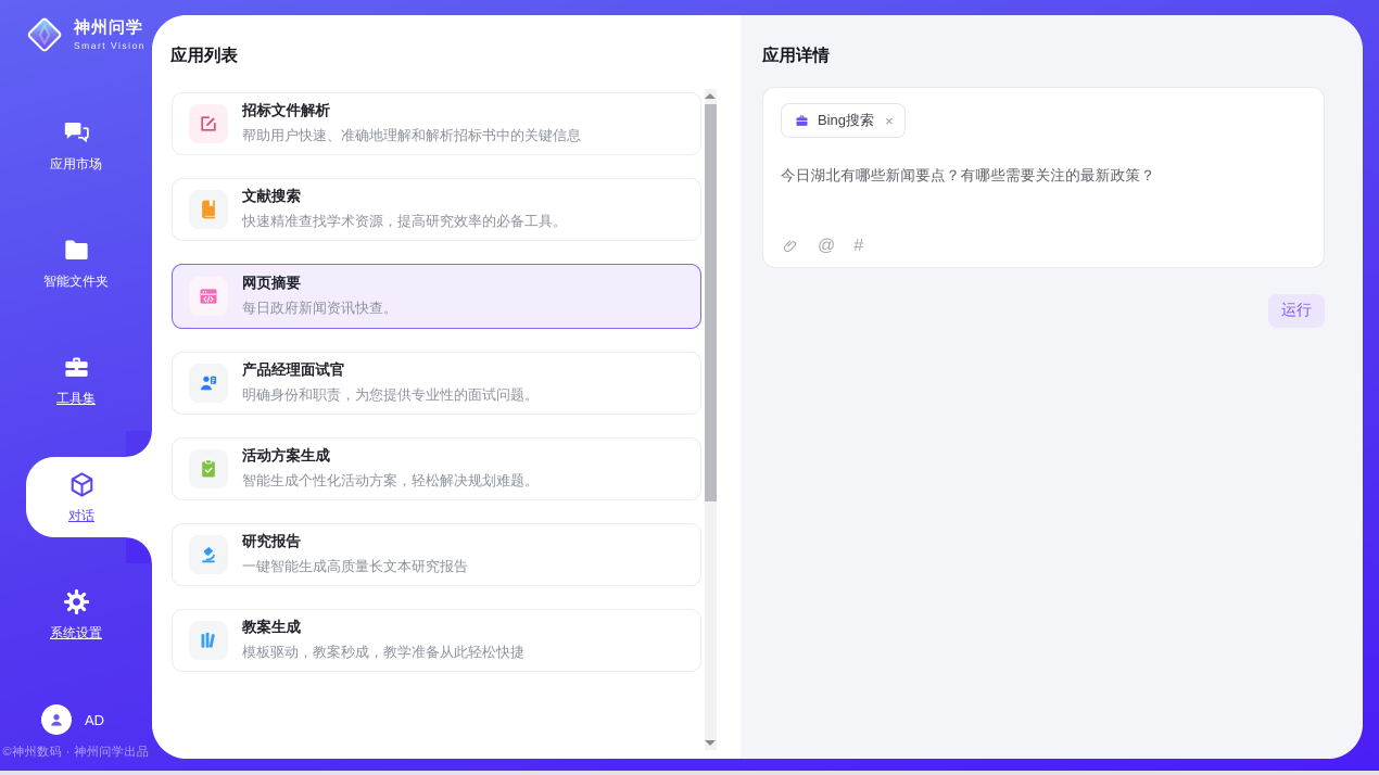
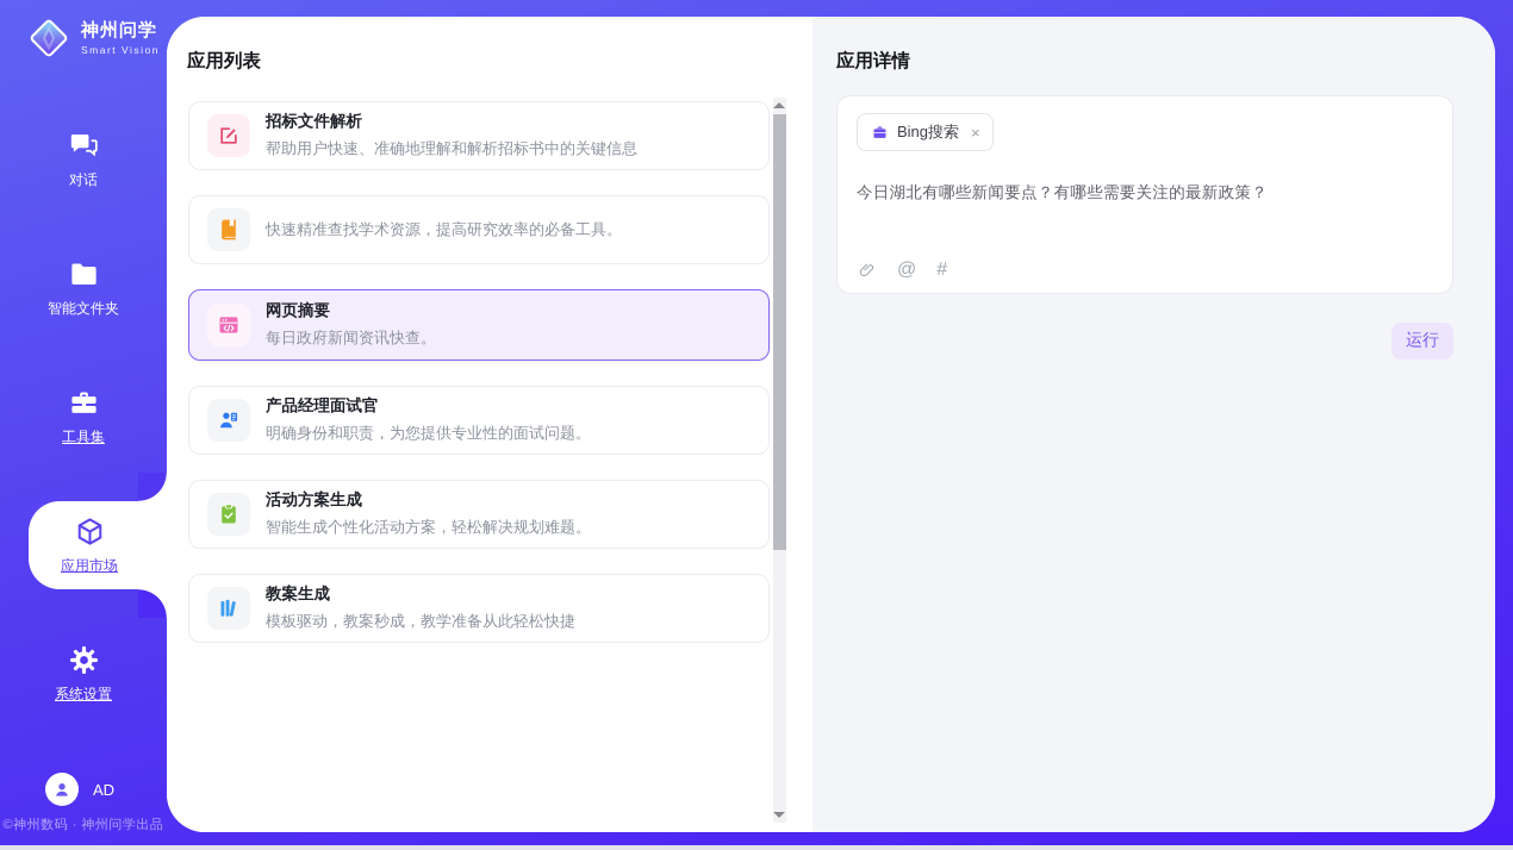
  神州问学
  Smart Vision
- 应用市场
+ 对话
  智能文件夹
  工具集
- 对话
+ 应用市场
  系统设置
  AD
  ©神州数码 · 神州问学出品
  应用列表
  招标文件解析
  帮助用户快速、准确地理解和解析招标书中的关键信息
- 文献搜索
  快速精准查找学术资源，提高研究效率的必备工具。
  网页摘要
  每日政府新闻资讯快查。
  产品经理面试官
  明确身份和职责，为您提供专业性的面试问题。
  活动方案生成
  智能生成个性化活动方案，轻松解决规划难题。
- 研究报告
- 一键智能生成高质量长文本研究报告
  教案生成
  模板驱动，教案秒成，教学准备从此轻松快捷
  应用详情
  Bing搜索
  ×
  今日湖北有哪些新闻要点？有哪些需要关注的最新政策？
  @
  #
  运行
